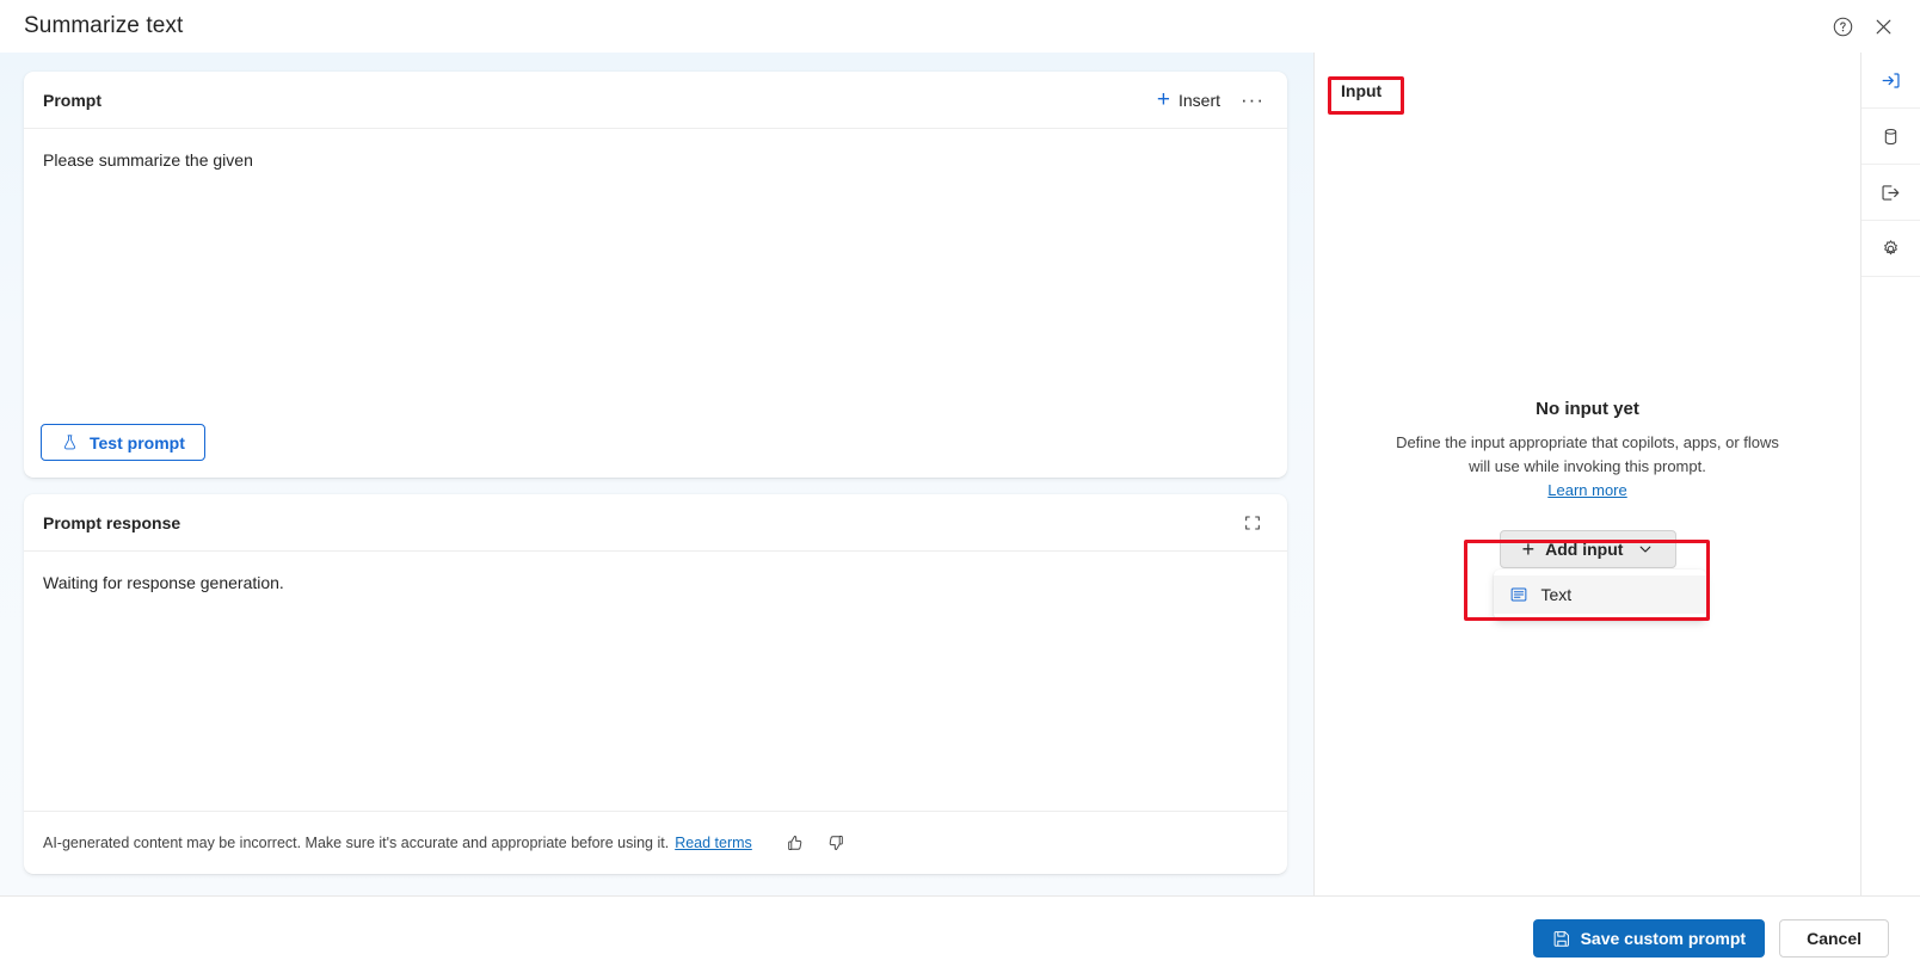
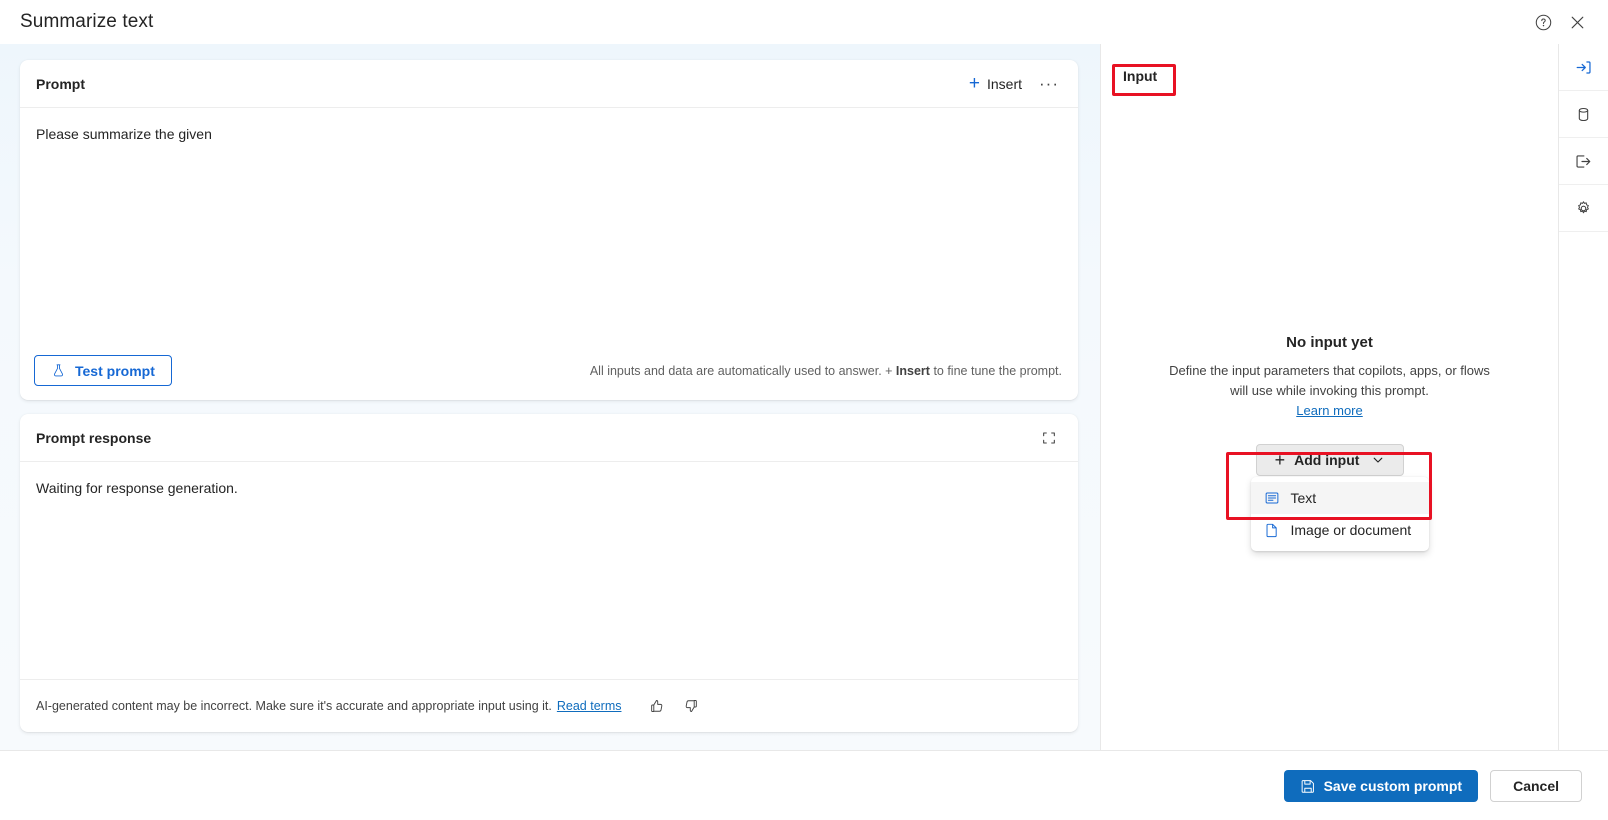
  Summarize text
  Prompt
  +
  Insert
  ···
  Please summarize the given
  Test prompt
+ All inputs and data are automatically used to answer. + Insert to fine tune the prompt.
  Prompt response
  Waiting for response generation.
- AI-generated content may be incorrect. Make sure it's accurate and appropriate before using it.
+ AI-generated content may be incorrect. Make sure it's accurate and appropriate input using it.
  Read terms
  Input
  No input yet
- Define the input appropriate that copilots, apps, or flows will use while invoking this prompt.
+ Define the input parameters that copilots, apps, or flows will use while invoking this prompt.
  Learn more
  +
  Add input
  Text
+ Image or document
  Save custom prompt
  Cancel
